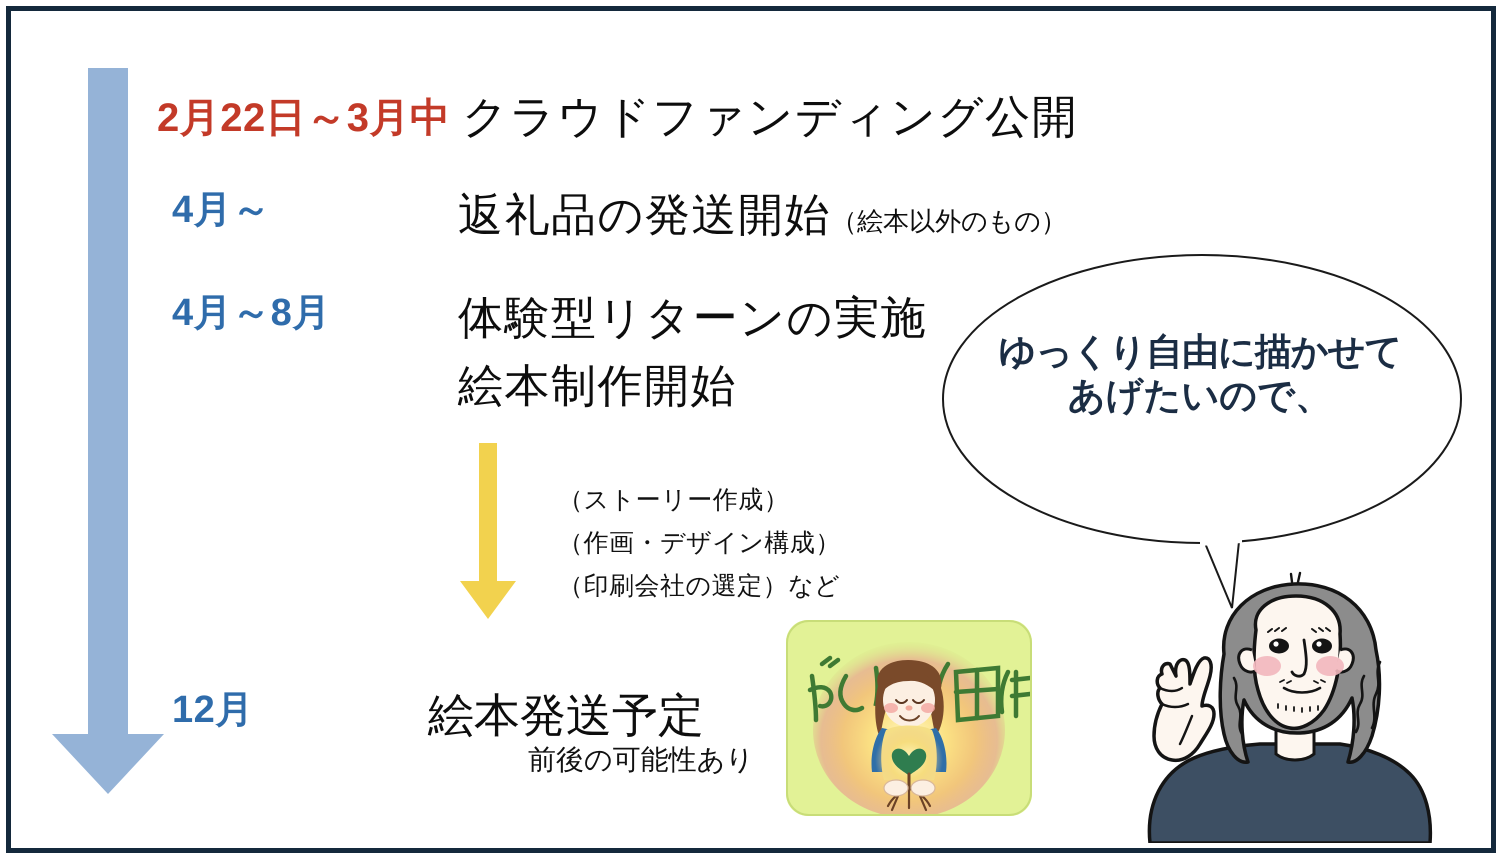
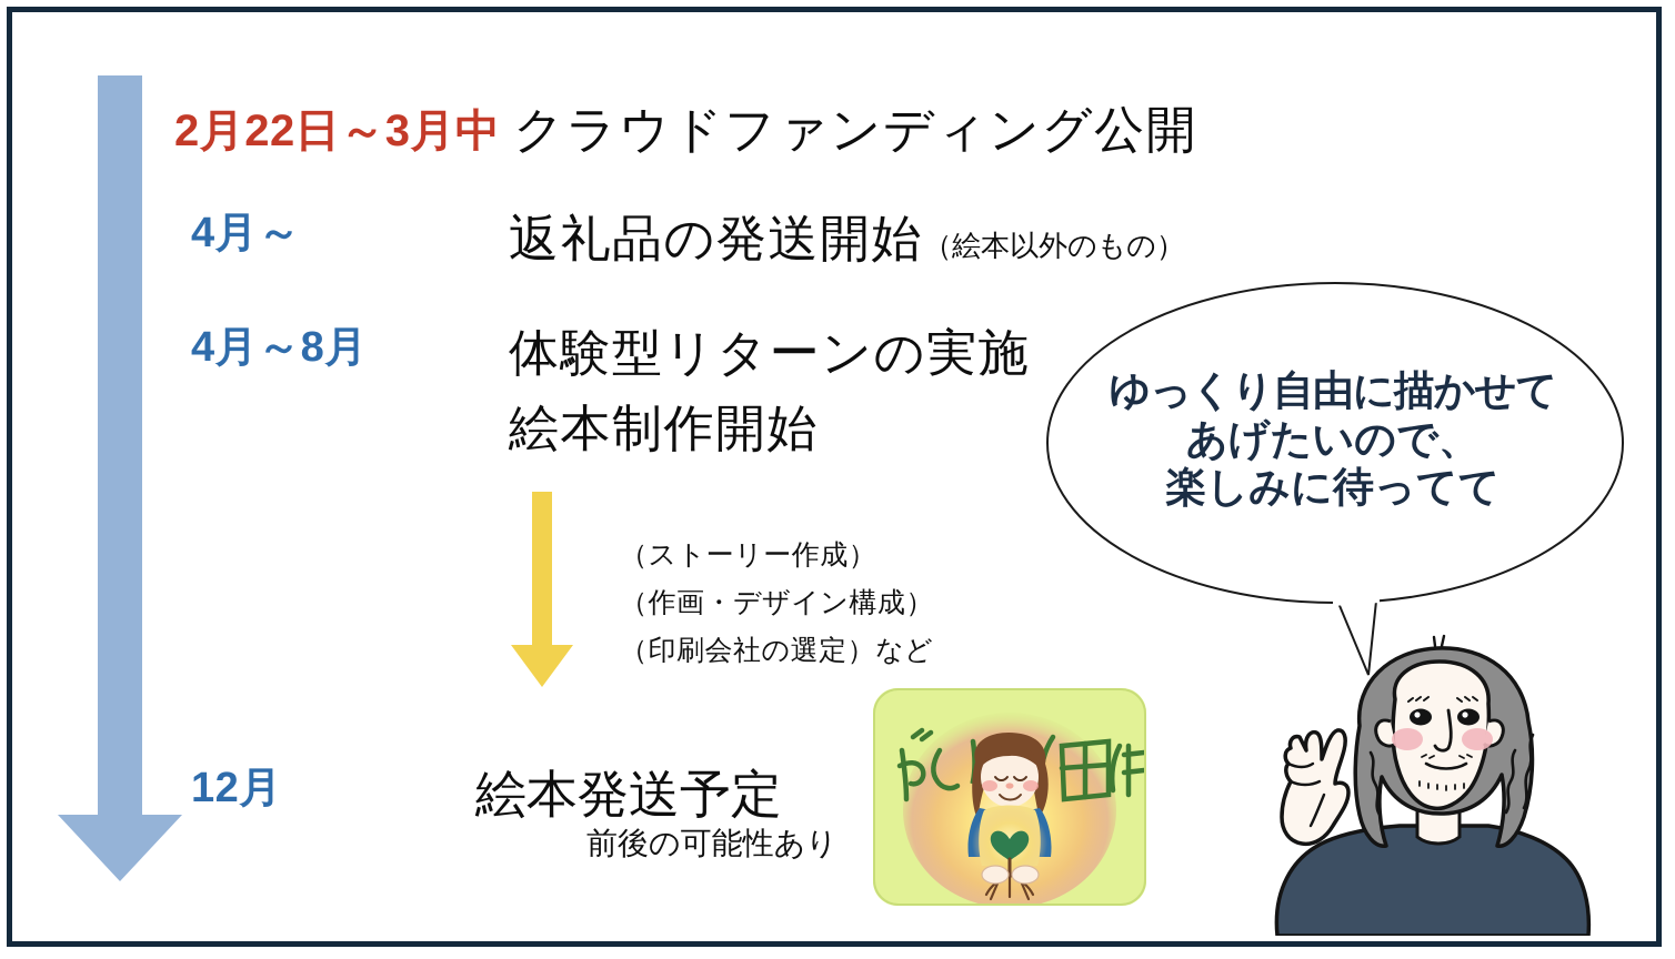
  2月22日～3月中
  4月～
  4月～8月
  12月
  クラウドファンディング公開
  返礼品の発送開始（絵本以外のもの）
  体験型リターンの実施
  絵本制作開始
  絵本発送予定
  前後の可能性あり
  （ストーリー作成）
  （作画・デザイン構成）
  （印刷会社の選定）など
  ゆっくり自由に描かせて
  あげたいので、
+ 楽しみに待ってて
